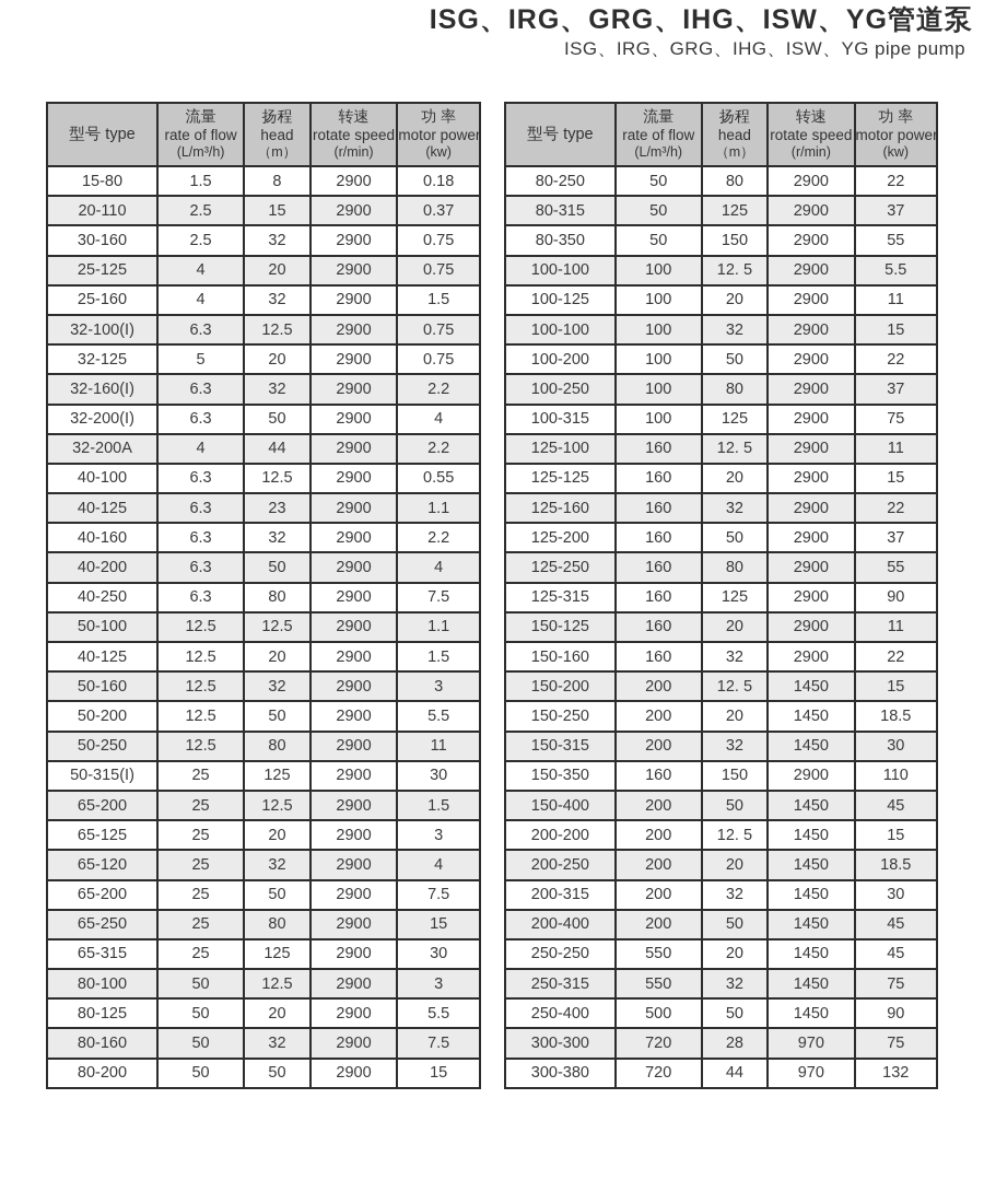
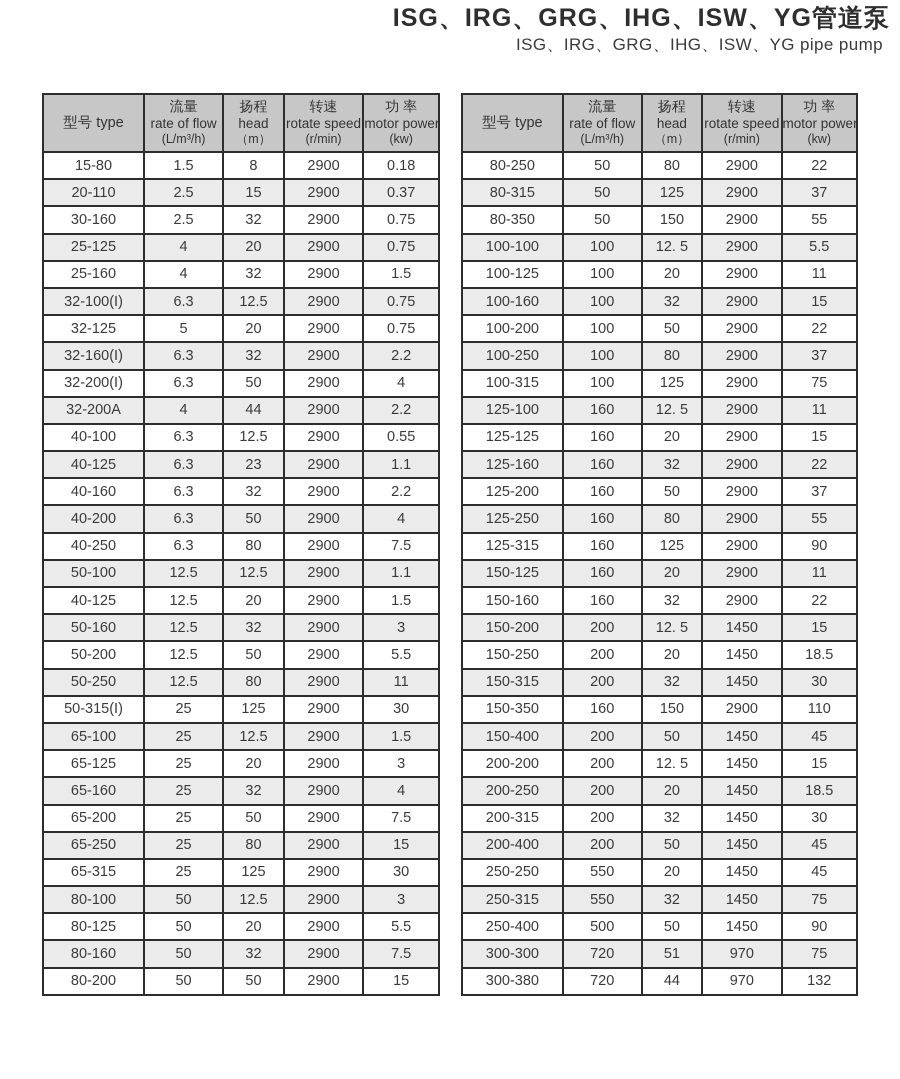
  ISG、IRG、GRG、IHG、ISW、YG管道泵
  ISG、IRG、GRG、IHG、ISW、YG pipe pump
  型号 type	流量 rate of flow (L/m³/h)	扬程 head （m）	转速 rotate speed (r/min)	功 率 motor power (kw)
  15-80	1.5	8	2900	0.18
  20-110	2.5	15	2900	0.37
  30-160	2.5	32	2900	0.75
  25-125	4	20	2900	0.75
  25-160	4	32	2900	1.5
  32-100(I)	6.3	12.5	2900	0.75
  32-125	5	20	2900	0.75
  32-160(I)	6.3	32	2900	2.2
  32-200(I)	6.3	50	2900	4
  32-200A	4	44	2900	2.2
  40-100	6.3	12.5	2900	0.55
  40-125	6.3	23	2900	1.1
  40-160	6.3	32	2900	2.2
  40-200	6.3	50	2900	4
  40-250	6.3	80	2900	7.5
  50-100	12.5	12.5	2900	1.1
  40-125	12.5	20	2900	1.5
  50-160	12.5	32	2900	3
  50-200	12.5	50	2900	5.5
  50-250	12.5	80	2900	11
  50-315(I)	25	125	2900	30
- 65-200	25	12.5	2900	1.5
+ 65-100	25	12.5	2900	1.5
  65-125	25	20	2900	3
- 65-120	25	32	2900	4
+ 65-160	25	32	2900	4
  65-200	25	50	2900	7.5
  65-250	25	80	2900	15
  65-315	25	125	2900	30
  80-100	50	12.5	2900	3
  80-125	50	20	2900	5.5
  80-160	50	32	2900	7.5
  80-200	50	50	2900	15
  型号 type	流量 rate of flow (L/m³/h)	扬程 head （m）	转速 rotate speed (r/min)	功 率 motor power (kw)
  80-250	50	80	2900	22
  80-315	50	125	2900	37
  80-350	50	150	2900	55
  100-100	100	12. 5	2900	5.5
  100-125	100	20	2900	11
- 100-100	100	32	2900	15
+ 100-160	100	32	2900	15
  100-200	100	50	2900	22
  100-250	100	80	2900	37
  100-315	100	125	2900	75
  125-100	160	12. 5	2900	11
  125-125	160	20	2900	15
  125-160	160	32	2900	22
  125-200	160	50	2900	37
  125-250	160	80	2900	55
  125-315	160	125	2900	90
  150-125	160	20	2900	11
  150-160	160	32	2900	22
  150-200	200	12. 5	1450	15
  150-250	200	20	1450	18.5
  150-315	200	32	1450	30
  150-350	160	150	2900	110
  150-400	200	50	1450	45
  200-200	200	12. 5	1450	15
  200-250	200	20	1450	18.5
  200-315	200	32	1450	30
  200-400	200	50	1450	45
  250-250	550	20	1450	45
  250-315	550	32	1450	75
  250-400	500	50	1450	90
- 300-300	720	28	970	75
+ 300-300	720	51	970	75
  300-380	720	44	970	132
